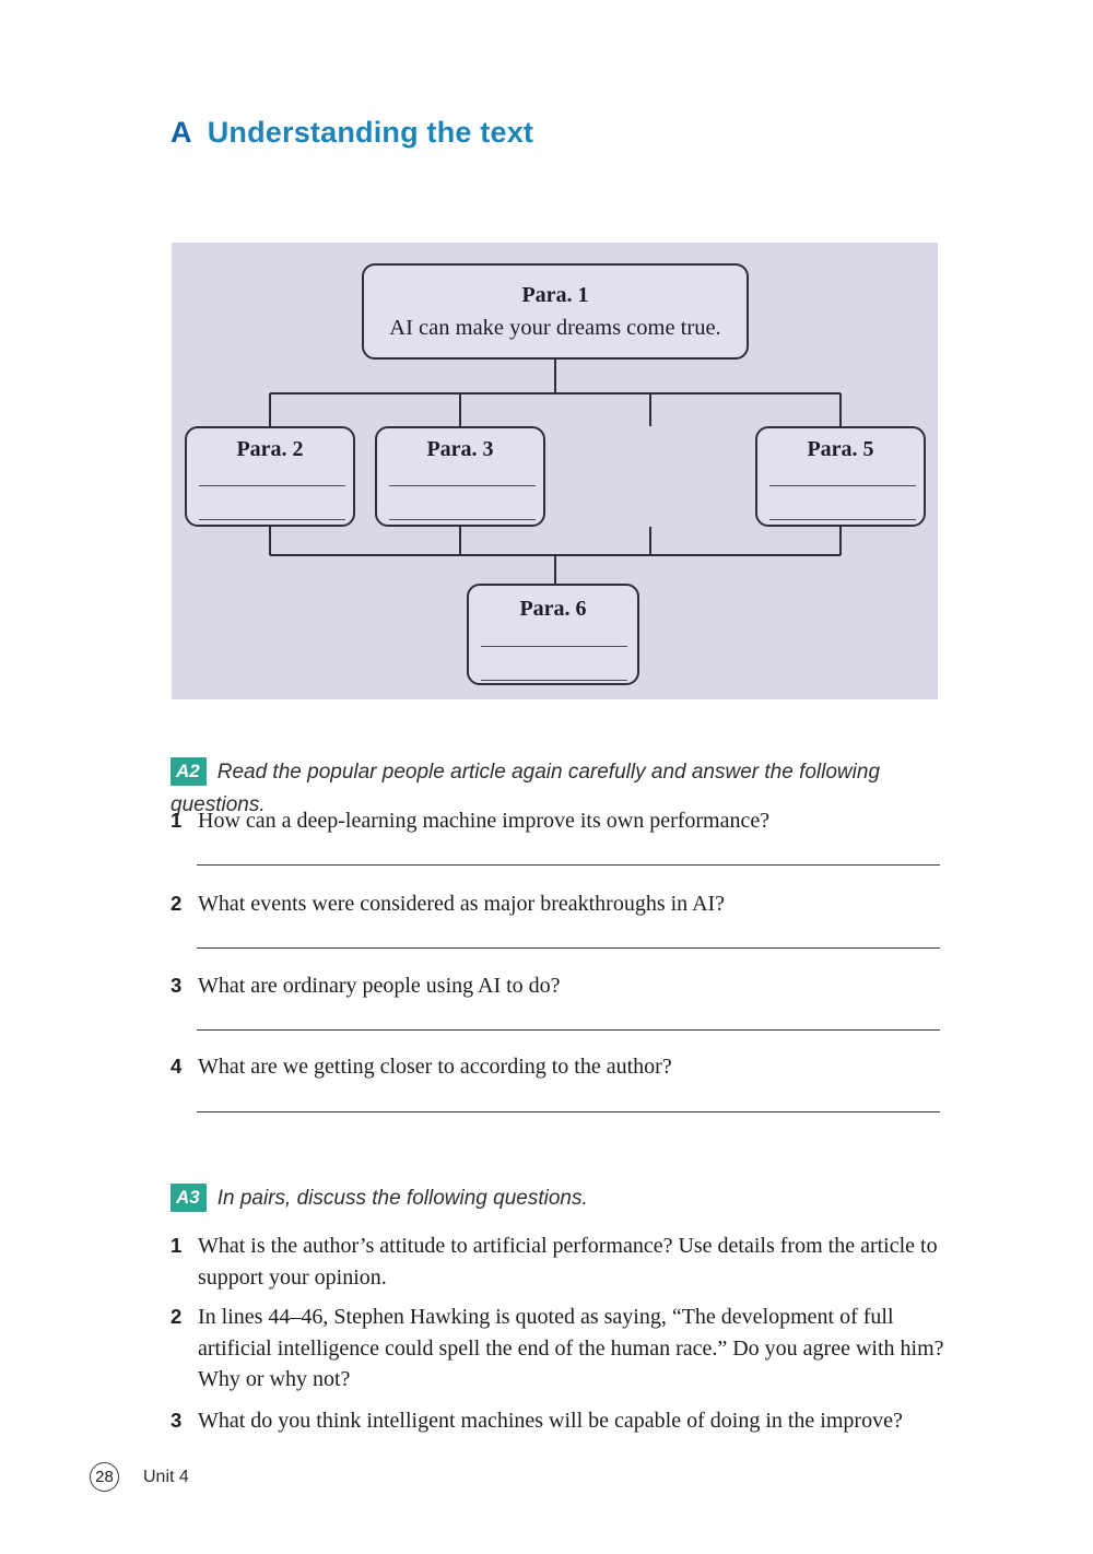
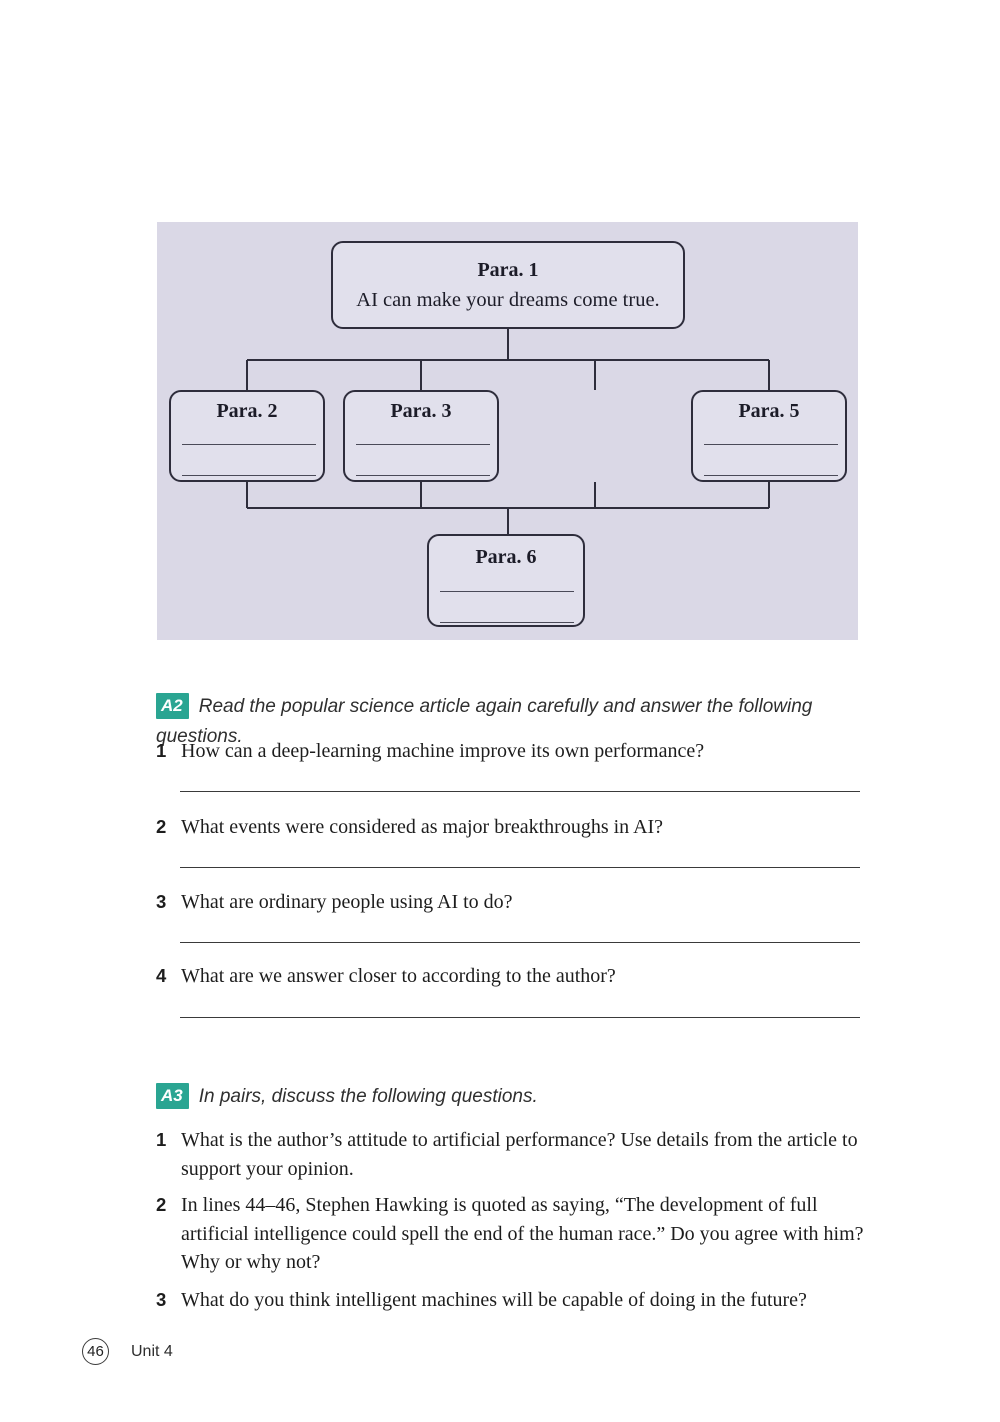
- A Understanding the text
  Para. 1
  AI can make your dreams come true.
  Para. 2
  Para. 3
  Para. 5
  Para. 6
- A2 Read the popular people article again carefully and answer the following questions.
+ A2 Read the popular science article again carefully and answer the following questions.
  1
  How can a deep-learning machine improve its own performance?
  2
  What events were considered as major breakthroughs in AI?
  3
  What are ordinary people using AI to do?
  4
- What are we getting closer to according to the author?
+ What are we answer closer to according to the author?
  A3 In pairs, discuss the following questions.
  1
  What is the author’s attitude to artificial performance? Use details from the article to support your opinion.
  2
  In lines 44–46, Stephen Hawking is quoted as saying, “The development of full artificial intelligence could spell the end of the human race.” Do you agree with him? Why or why not?
  3
- What do you think intelligent machines will be capable of doing in the improve?
+ What do you think intelligent machines will be capable of doing in the future?
- 28
+ 46
  Unit 4
